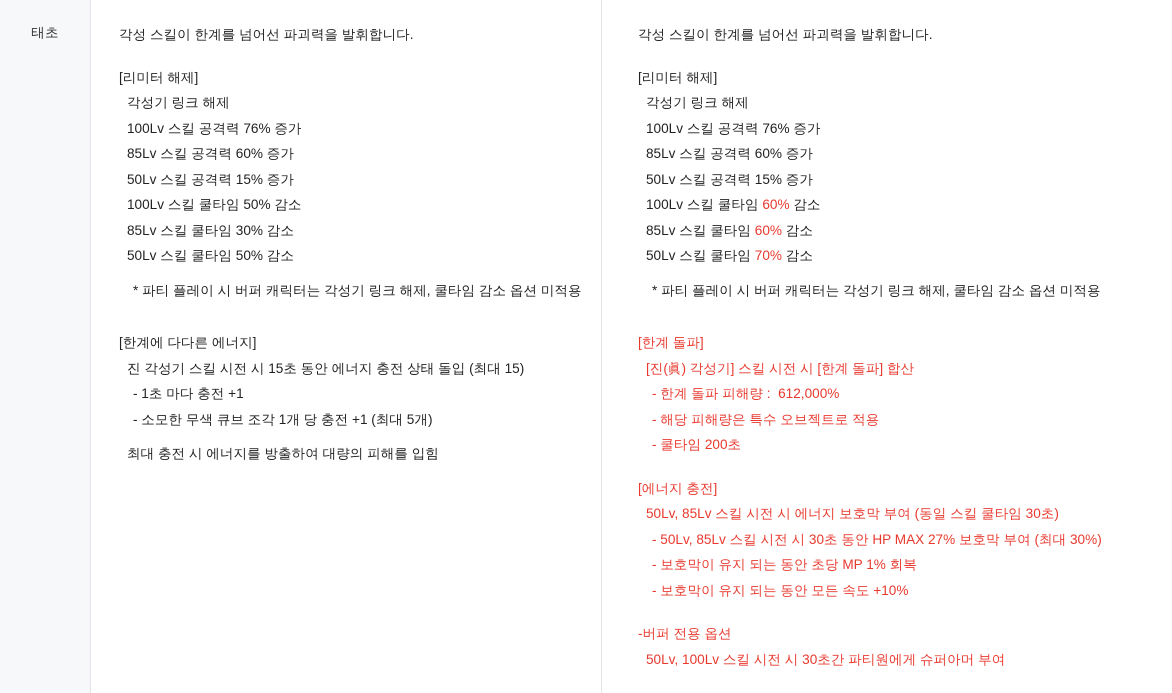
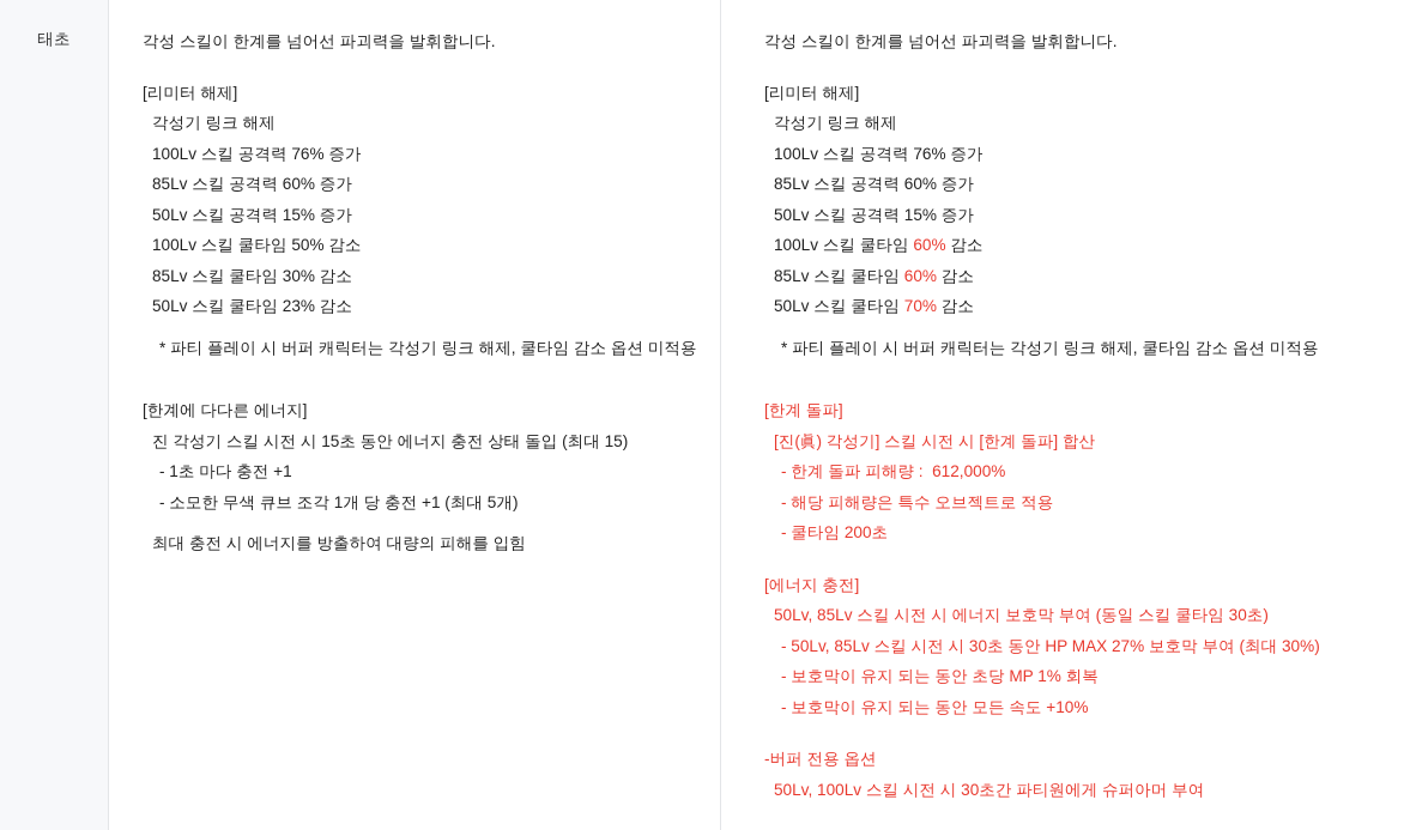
  태초
  각성 스킬이 한계를 넘어선 파괴력을 발휘합니다.
  [리미터 해제]
  각성기 링크 해제
  100Lv 스킬 공격력 76% 증가
  85Lv 스킬 공격력 60% 증가
  50Lv 스킬 공격력 15% 증가
  100Lv 스킬 쿨타임 50% 감소
  85Lv 스킬 쿨타임 30% 감소
- 50Lv 스킬 쿨타임 50% 감소
+ 50Lv 스킬 쿨타임 23% 감소
  * 파티 플레이 시 버퍼 캐릭터는 각성기 링크 해제, 쿨타임 감소 옵션 미적용
  [한계에 다다른 에너지]
  진 각성기 스킬 시전 시 15초 동안 에너지 충전 상태 돌입 (최대 15)
  - 1초 마다 충전 +1
  - 소모한 무색 큐브 조각 1개 당 충전 +1 (최대 5개)
  최대 충전 시 에너지를 방출하여 대량의 피해를 입힘
  각성 스킬이 한계를 넘어선 파괴력을 발휘합니다.
  [리미터 해제]
  각성기 링크 해제
  100Lv 스킬 공격력 76% 증가
  85Lv 스킬 공격력 60% 증가
  50Lv 스킬 공격력 15% 증가
  100Lv 스킬 쿨타임 60% 감소
  85Lv 스킬 쿨타임 60% 감소
  50Lv 스킬 쿨타임 70% 감소
  * 파티 플레이 시 버퍼 캐릭터는 각성기 링크 해제, 쿨타임 감소 옵션 미적용
  [한계 돌파]
  [진(眞) 각성기] 스킬 시전 시 [한계 돌파] 합산
  - 한계 돌파 피해량 : 612,000%
  - 해당 피해량은 특수 오브젝트로 적용
  - 쿨타임 200초
  [에너지 충전]
  50Lv, 85Lv 스킬 시전 시 에너지 보호막 부여 (동일 스킬 쿨타임 30초)
  - 50Lv, 85Lv 스킬 시전 시 30초 동안 HP MAX 27% 보호막 부여 (최대 30%)
  - 보호막이 유지 되는 동안 초당 MP 1% 회복
  - 보호막이 유지 되는 동안 모든 속도 +10%
  -버퍼 전용 옵션
  50Lv, 100Lv 스킬 시전 시 30초간 파티원에게 슈퍼아머 부여
